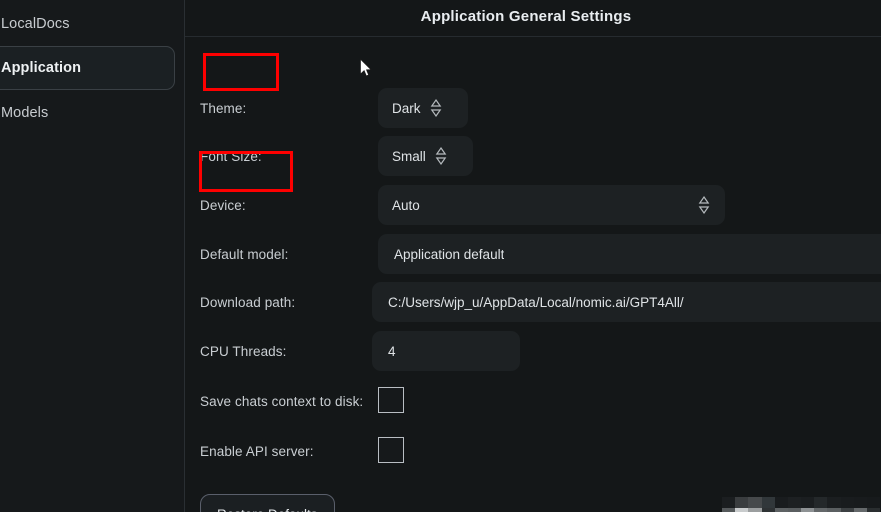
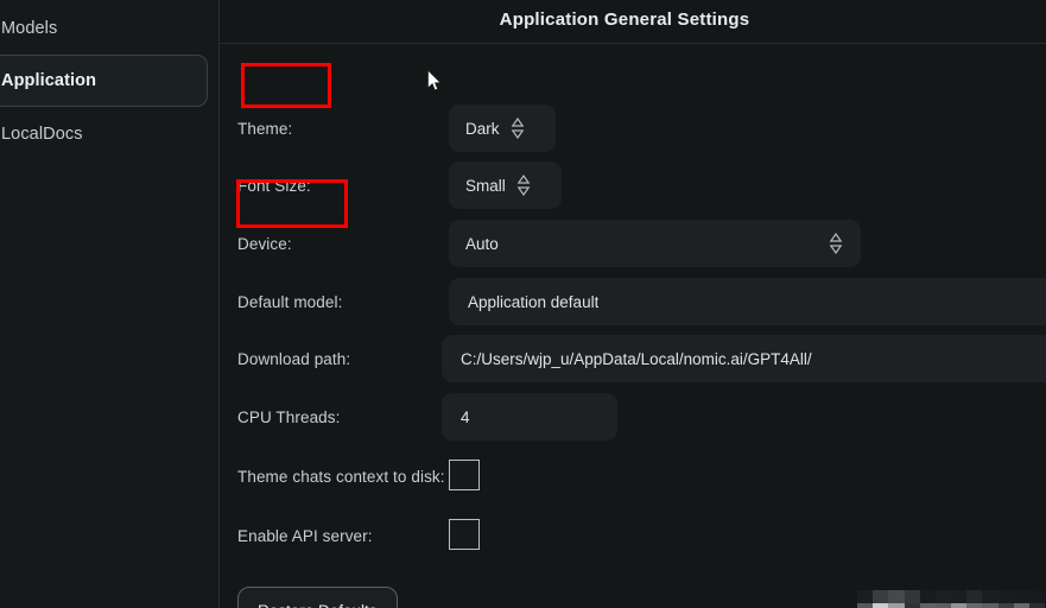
- LocalDocs
+ Models
  Application
- Models
+ LocalDocs
  Application General Settings
  Theme:
  Dark
  Font Size:
  Small
  Device:
  Auto
  Default model:
  Application default
  Download path:
  C:/Users/wjp_u/AppData/Local/nomic.ai/GPT4All/
  CPU Threads:
  4
- Save chats context to disk:
+ Theme chats context to disk:
  Enable API server:
